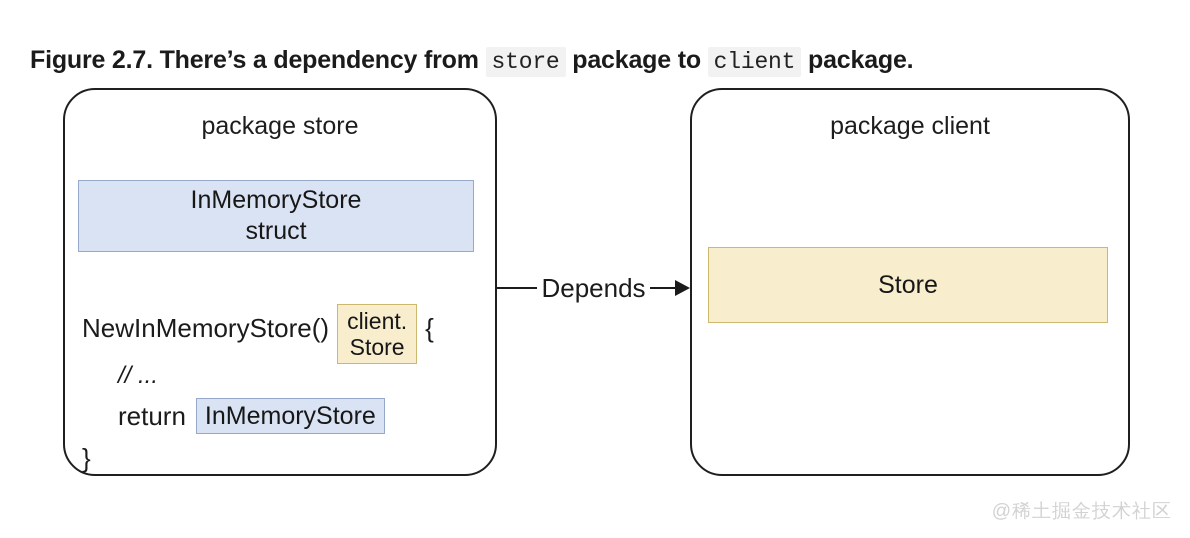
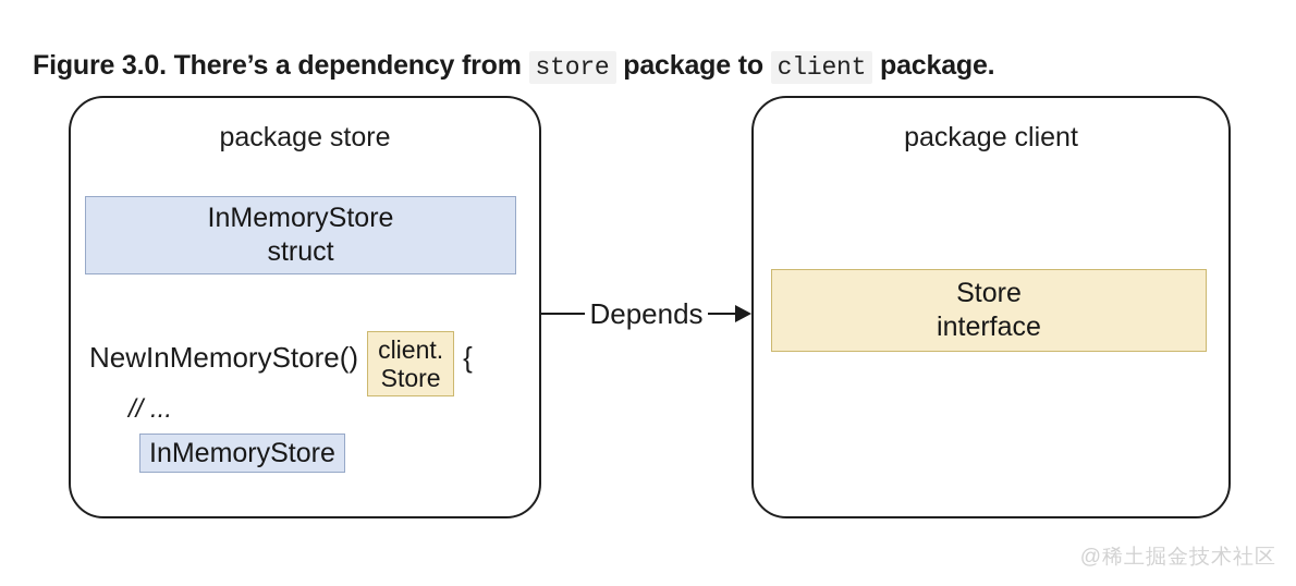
- Figure 2.7. There’s a dependency from store package to client package.
+ Figure 3.0. There’s a dependency from store package to client package.
  package store
  InMemoryStore
  struct
  NewInMemoryStore()
  client.
  Store
  {
  // ...
- return
  InMemoryStore
- }
  Depends
  package client
  Store
+ interface
  @稀土掘金技术社区
